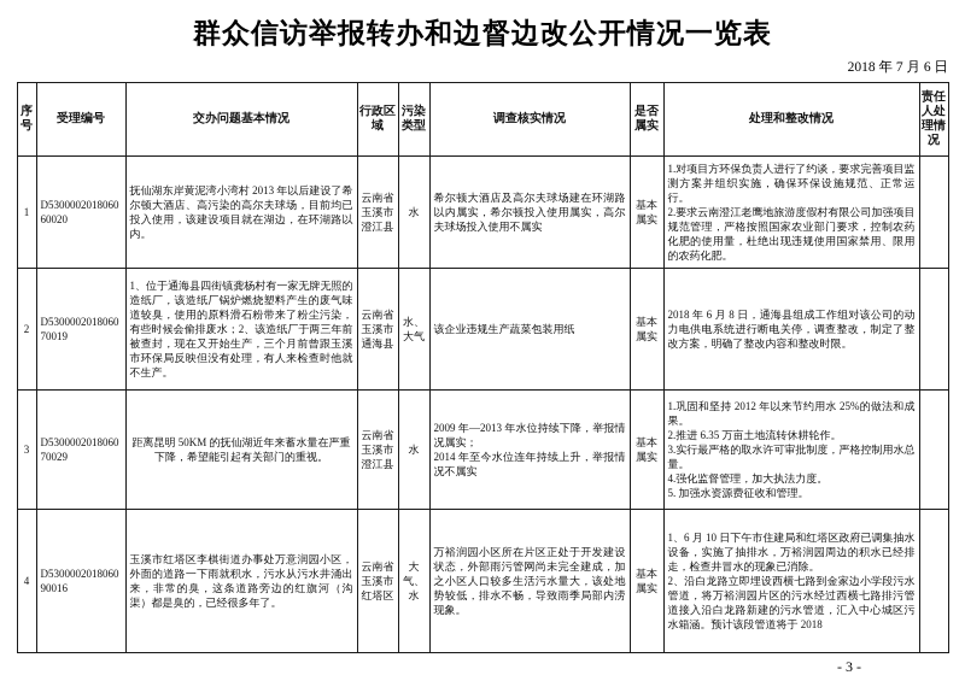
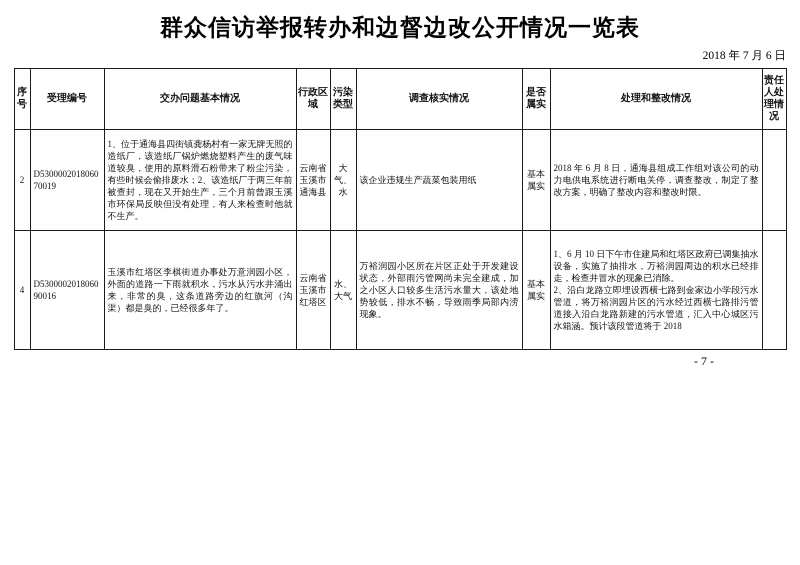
  群众信访举报转办和边督边改公开情况一览表
  2018 年 7 月 6 日
  序号	受理编号	交办问题基本情况	行政区域	污染类型	调查核实情况	是否属实	处理和整改情况	责任人处理情况
- 1	D530000201806060020	抚仙湖东岸黄泥湾小湾村 2013 年以后建设了希尔顿大酒店、高污染的高尔夫球场，目前均已投入使用，该建设项目就在湖边，在环湖路以内。	云南省玉溪市澄江县	水	希尔顿大酒店及高尔夫球场建在环湖路以内属实，希尔顿投入使用属实，高尔夫球场投入使用不属实	基本属实	1.对项目方环保负责人进行了约谈，要求完善项目监测方案并组织实施，确保环保设施规范、正常运行。 2.要求云南澄江老鹰地旅游度假村有限公司加强项目规范管理，严格按照国家农业部门要求，控制农药化肥的使用量，杜绝出现违规使用国家禁用、限用的农药化肥。
- 2	D530000201806070019	1、位于通海县四街镇龚杨村有一家无牌无照的造纸厂，该造纸厂锅炉燃烧塑料产生的废气味道较臭，使用的原料滑石粉带来了粉尘污染，有些时候会偷排废水；2、该造纸厂于两三年前被查封，现在又开始生产，三个月前曾跟玉溪市环保局反映但没有处理，有人来检查时他就不生产。	云南省玉溪市通海县	水、大气	该企业违规生产蔬菜包装用纸	基本属实	2018 年 6 月 8 日，通海县组成工作组对该公司的动力电供电系统进行断电关停，调查整改，制定了整改方案，明确了整改内容和整改时限。
+ 2	D530000201806070019	1、位于通海县四街镇龚杨村有一家无牌无照的造纸厂，该造纸厂锅炉燃烧塑料产生的废气味道较臭，使用的原料滑石粉带来了粉尘污染，有些时候会偷排废水；2、该造纸厂于两三年前被查封，现在又开始生产，三个月前曾跟玉溪市环保局反映但没有处理，有人来检查时他就不生产。	云南省玉溪市通海县	大气、水	该企业违规生产蔬菜包装用纸	基本属实	2018 年 6 月 8 日，通海县组成工作组对该公司的动力电供电系统进行断电关停，调查整改，制定了整改方案，明确了整改内容和整改时限。
- 3	D530000201806070029	距离昆明 50KM 的抚仙湖近年来蓄水量在严重下降，希望能引起有关部门的重视。	云南省玉溪市澄江县	水	2009 年—2013 年水位持续下降，举报情况属实； 2014 年至今水位连年持续上升，举报情况不属实	基本属实	1.巩固和坚持 2012 年以来节约用水 25%的做法和成果。 2.推进 6.35 万亩土地流转休耕轮作。 3.实行最严格的取水许可审批制度，严格控制用水总量。 4.强化监督管理，加大执法力度。 5. 加强水资源费征收和管理。
- 4	D530000201806090016	玉溪市红塔区李棋街道办事处万意润园小区，外面的道路一下雨就积水，污水从污水井涌出来，非常的臭，这条道路旁边的红旗河（沟渠）都是臭的，已经很多年了。	云南省玉溪市红塔区	大气、水	万裕润园小区所在片区正处于开发建设状态，外部雨污管网尚未完全建成，加之小区人口较多生活污水量大，该处地势较低，排水不畅，导致雨季局部内涝现象。	基本属实	1、6 月 10 日下午市住建局和红塔区政府已调集抽水设备，实施了抽排水，万裕润园周边的积水已经排走，检查井冒水的现象已消除。 2、沿白龙路立即埋设西横七路到金家边小学段污水管道，将万裕润园片区的污水经过西横七路排污管道接入沿白龙路新建的污水管道，汇入中心城区污水箱涵。预计该段管道将于 2018
+ 4	D530000201806090016	玉溪市红塔区李棋街道办事处万意润园小区，外面的道路一下雨就积水，污水从污水井涌出来，非常的臭，这条道路旁边的红旗河（沟渠）都是臭的，已经很多年了。	云南省玉溪市红塔区	水、大气	万裕润园小区所在片区正处于开发建设状态，外部雨污管网尚未完全建成，加之小区人口较多生活污水量大，该处地势较低，排水不畅，导致雨季局部内涝现象。	基本属实	1、6 月 10 日下午市住建局和红塔区政府已调集抽水设备，实施了抽排水，万裕润园周边的积水已经排走，检查井冒水的现象已消除。 2、沿白龙路立即埋设西横七路到金家边小学段污水管道，将万裕润园片区的污水经过西横七路排污管道接入沿白龙路新建的污水管道，汇入中心城区污水箱涵。预计该段管道将于 2018
- - 3 -
+ - 7 -
